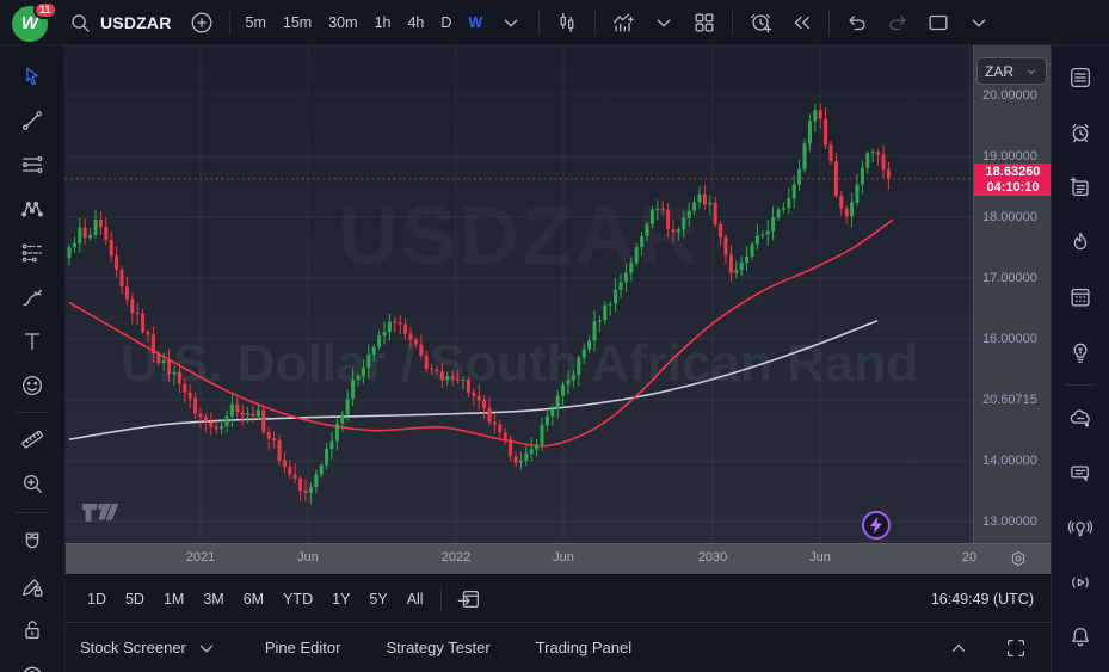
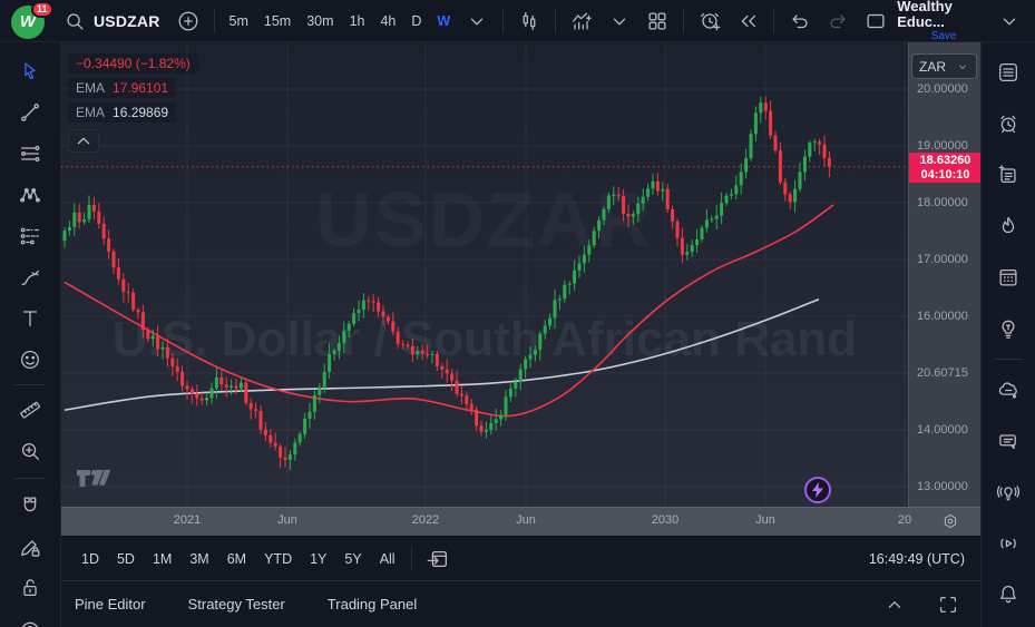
  W
  11
  USDZAR
  5m
  15m
  30m
  1h
  4h
  D
  W
+ Wealthy Educ...
+ Save
  USDZAR
  U.S. Dollar / South African Rand
+ −0.34490 (−1.82%)
+ EMA 17.96101
+ EMA 16.29869
  ZAR
  20.00000
  19.00000
  18.00000
  17.00000
  16.00000
  20.60715
  14.00000
  13.00000
  18.63260
  04:10:10
  2021
  Jun
  2022
  Jun
  2030
  Jun
  20
  1D
  5D
  1M
  3M
  6M
  YTD
  1Y
  5Y
  All
  16:49:49 (UTC)
- Stock Screener
  Pine Editor
  Strategy Tester
  Trading Panel
